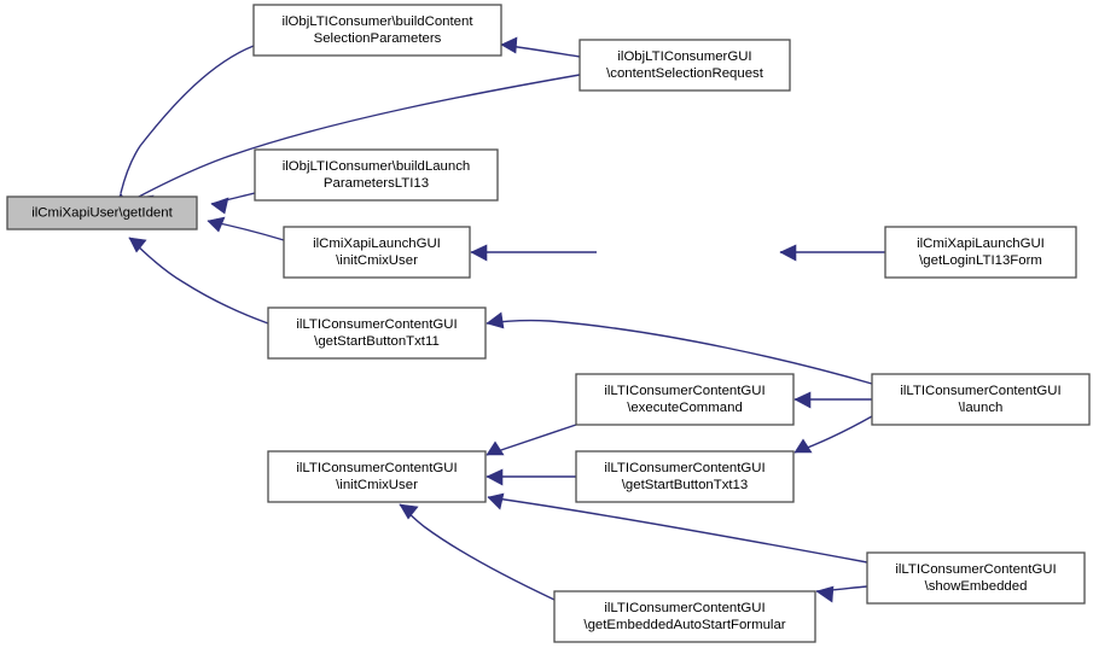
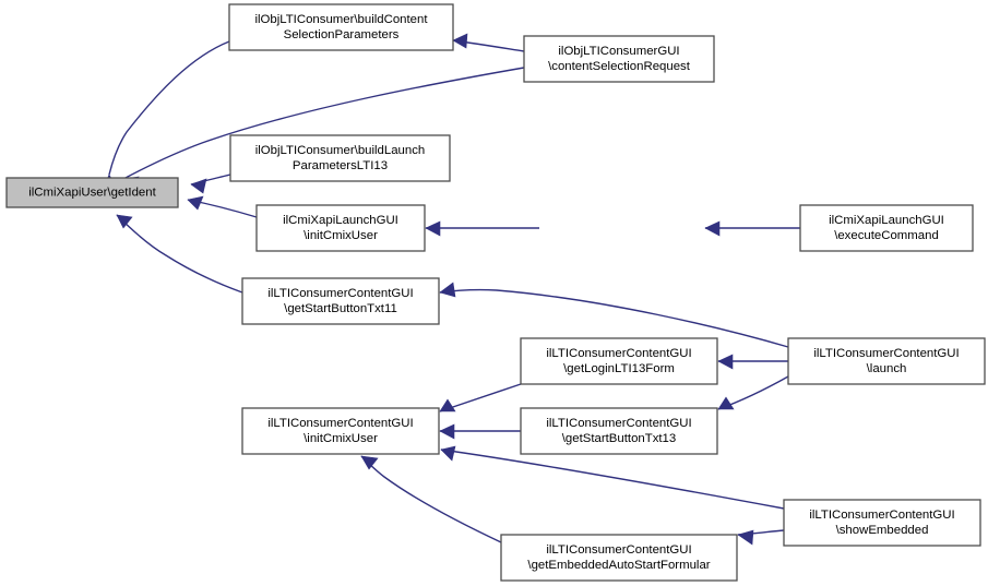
  ilCmiXapiUser\getIdent
  ilObjLTIConsumer\buildContent SelectionParameters
  ilObjLTIConsumerGUI \contentSelectionRequest
  ilObjLTIConsumer\buildLaunch ParametersLTI13
  ilCmiXapiLaunchGUI \initCmixUser
- ilCmiXapiLaunchGUI \getLoginLTI13Form
+ ilCmiXapiLaunchGUI \executeCommand
  ilLTIConsumerContentGUI \getStartButtonTxt11
- ilLTIConsumerContentGUI \executeCommand
+ ilLTIConsumerContentGUI \getLoginLTI13Form
  ilLTIConsumerContentGUI \launch
  ilLTIConsumerContentGUI \initCmixUser
  ilLTIConsumerContentGUI \getStartButtonTxt13
  ilLTIConsumerContentGUI \showEmbedded
  ilLTIConsumerContentGUI \getEmbeddedAutoStartFormular
